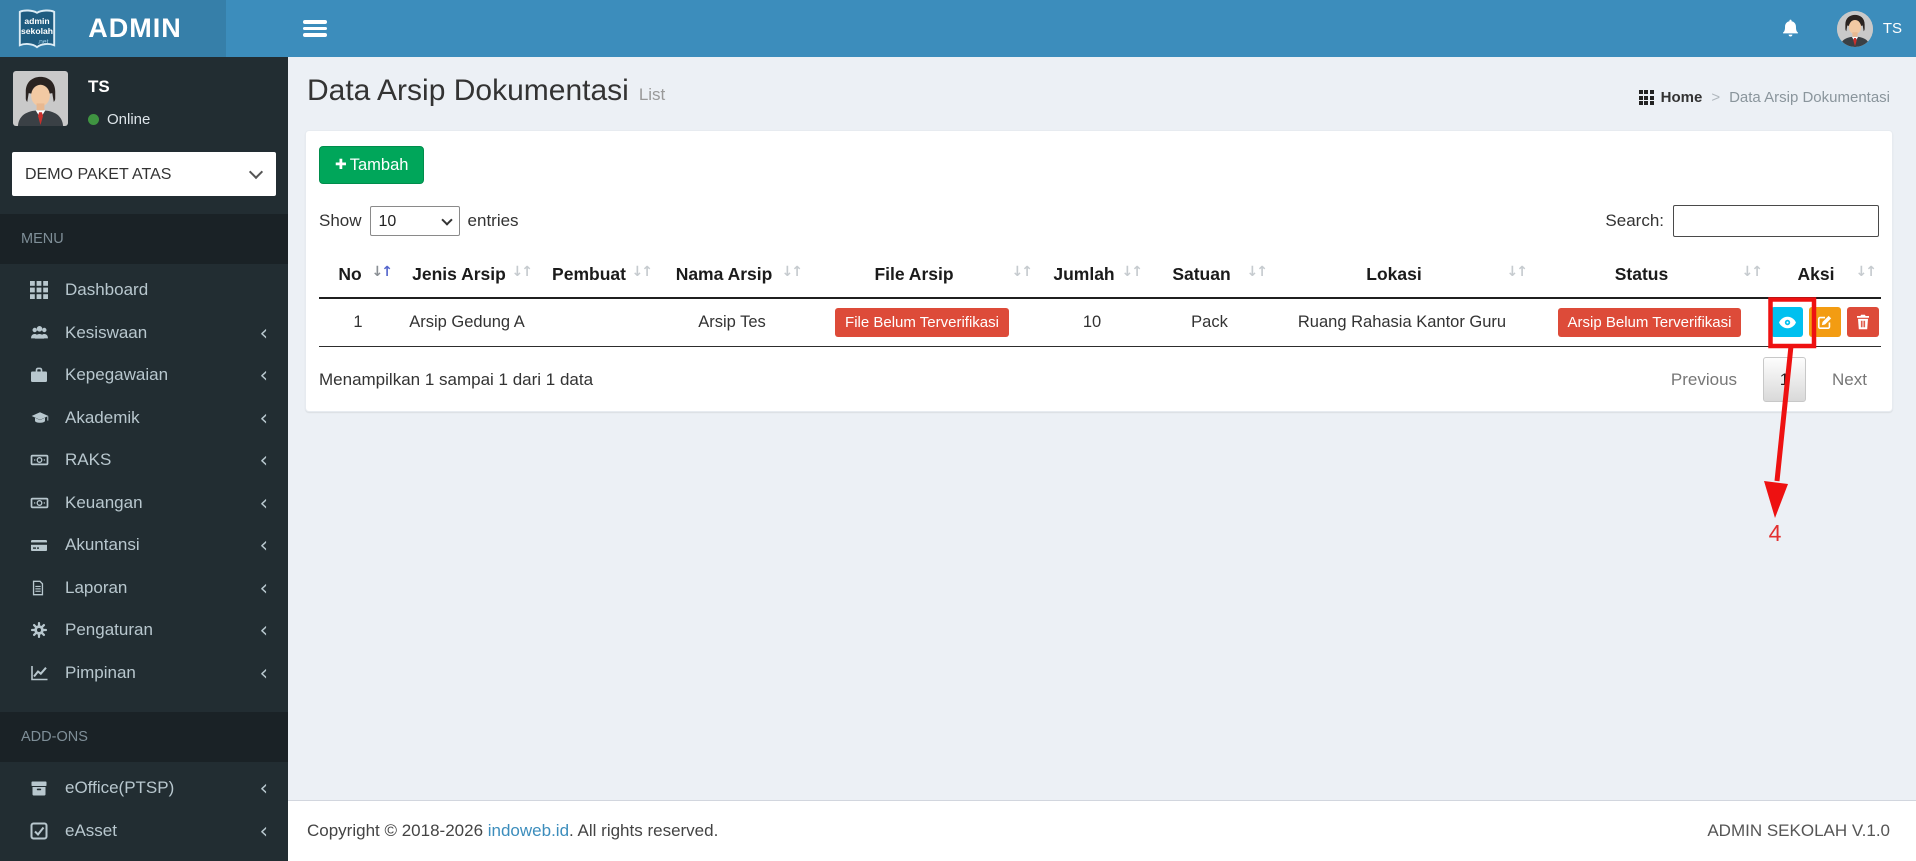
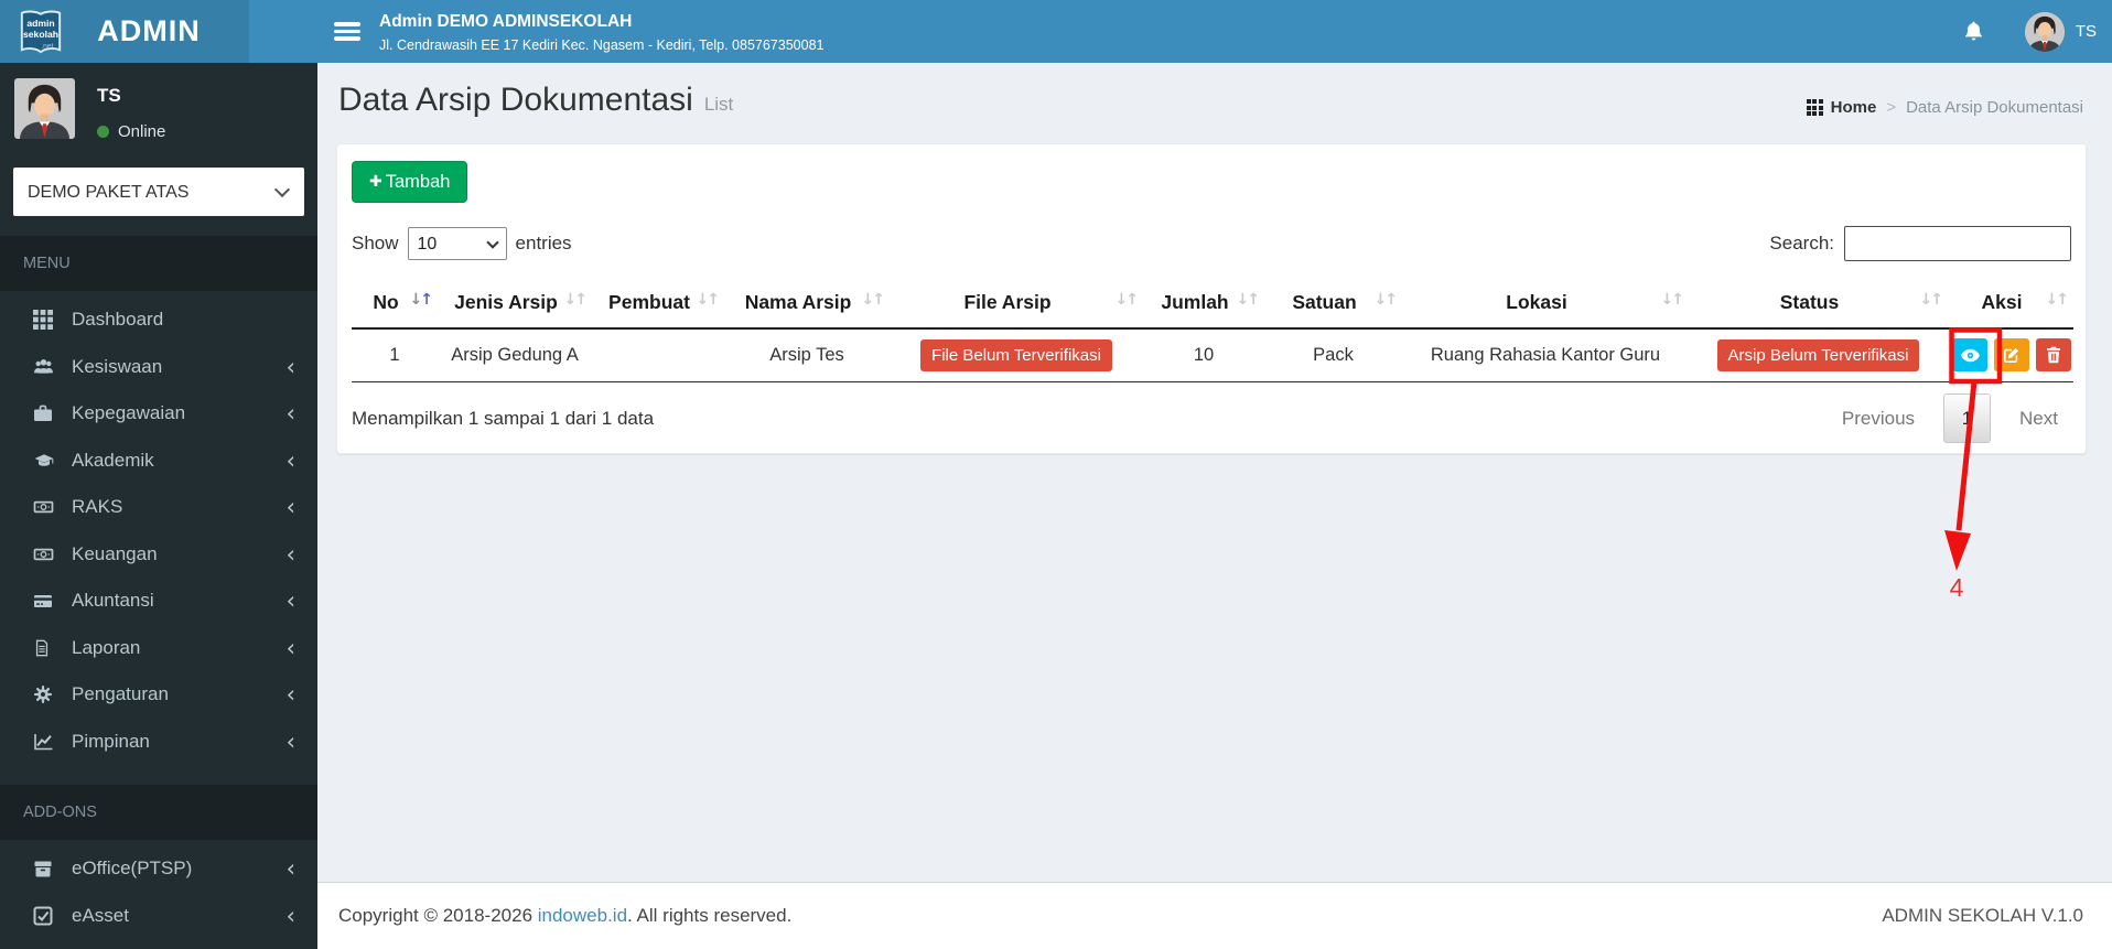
  admin
  sekolah
  ADMIN
+ Admin DEMO ADMINSEKOLAH
+ Jl. Cendrawasih EE 17 Kediri Kec. Ngasem - Kediri, Telp. 085767350081
  TS
  TS
  Online
  DEMO PAKET ATAS
  MENU
  Dashboard
  Kesiswaan
  ‹
  Kepegawaian
  ‹
  Akademik
  ‹
  RAKS
  ‹
  Keuangan
  ‹
  Akuntansi
  ‹
  Laporan
  ‹
  Pengaturan
  ‹
  Pimpinan
  ‹
  ADD-ONS
  eOffice(PTSP)
  ‹
  eAsset
  ‹
  Data Arsip Dokumentasi
  List
  Home
  >
  Data Arsip Dokumentasi
  ✚
  Tambah
  Show
  10
  entries
  Search:
  No ↓↑	Jenis Arsip ↓↑	Pembuat ↓↑	Nama Arsip ↓↑	File Arsip ↓↑	Jumlah ↓↑	Satuan ↓↑	Lokasi ↓↑	Status ↓↑	Aksi ↓↑
  1	Arsip Gedung A		Arsip Tes	File Belum Terverifikasi	10	Pack	Ruang Rahasia Kantor Guru	Arsip Belum Terverifikasi
  Menampilkan 1 sampai 1 dari 1 data
  Previous
  1
  Next
  4
  Copyright © 2018-2026 indoweb.id. All rights reserved.
  ADMIN SEKOLAH V.1.0
